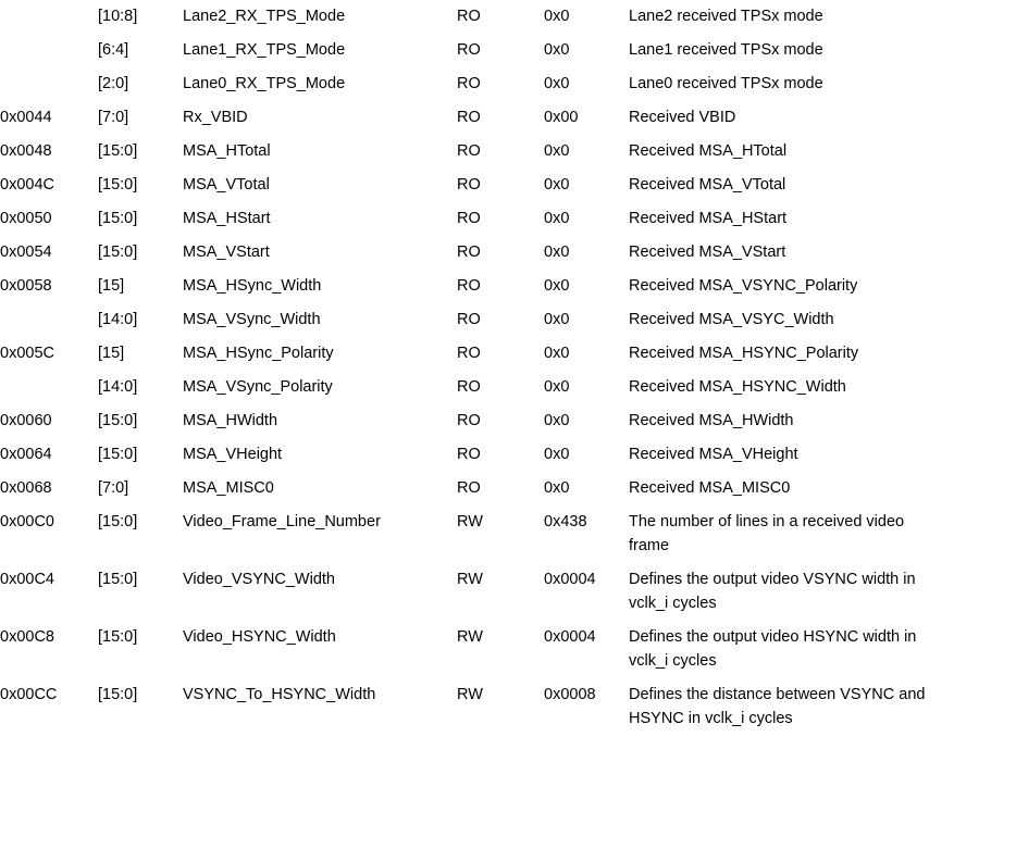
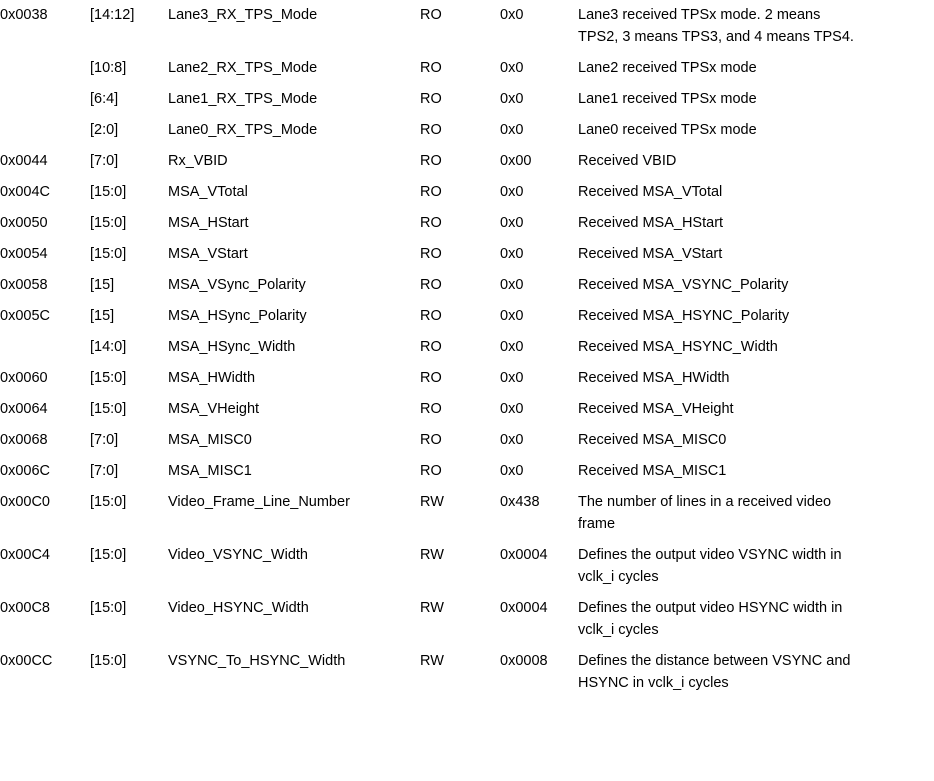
+ 0x0038	[14:12]	Lane3_RX_TPS_Mode	RO	0x0	Lane3 received TPSx mode. 2 meansTPS2, 3 means TPS3, and 4 means TPS4.
  	[10:8]	Lane2_RX_TPS_Mode	RO	0x0	Lane2 received TPSx mode
  	[6:4]	Lane1_RX_TPS_Mode	RO	0x0	Lane1 received TPSx mode
  	[2:0]	Lane0_RX_TPS_Mode	RO	0x0	Lane0 received TPSx mode
  0x0044	[7:0]	Rx_VBID	RO	0x00	Received VBID
- 0x0048	[15:0]	MSA_HTotal	RO	0x0	Received MSA_HTotal
  0x004C	[15:0]	MSA_VTotal	RO	0x0	Received MSA_VTotal
  0x0050	[15:0]	MSA_HStart	RO	0x0	Received MSA_HStart
  0x0054	[15:0]	MSA_VStart	RO	0x0	Received MSA_VStart
- 0x0058	[15]	MSA_HSync_Width	RO	0x0	Received MSA_VSYNC_Polarity
+ 0x0058	[15]	MSA_VSync_Polarity	RO	0x0	Received MSA_VSYNC_Polarity
- 	[14:0]	MSA_VSync_Width	RO	0x0	Received MSA_VSYC_Width
  0x005C	[15]	MSA_HSync_Polarity	RO	0x0	Received MSA_HSYNC_Polarity
- 	[14:0]	MSA_VSync_Polarity	RO	0x0	Received MSA_HSYNC_Width
+ 	[14:0]	MSA_HSync_Width	RO	0x0	Received MSA_HSYNC_Width
  0x0060	[15:0]	MSA_HWidth	RO	0x0	Received MSA_HWidth
  0x0064	[15:0]	MSA_VHeight	RO	0x0	Received MSA_VHeight
  0x0068	[7:0]	MSA_MISC0	RO	0x0	Received MSA_MISC0
+ 0x006C	[7:0]	MSA_MISC1	RO	0x0	Received MSA_MISC1
  0x00C0	[15:0]	Video_Frame_Line_Number	RW	0x438	The number of lines in a received videoframe
  0x00C4	[15:0]	Video_VSYNC_Width	RW	0x0004	Defines the output video VSYNC width invclk_i cycles
  0x00C8	[15:0]	Video_HSYNC_Width	RW	0x0004	Defines the output video HSYNC width invclk_i cycles
  0x00CC	[15:0]	VSYNC_To_HSYNC_Width	RW	0x0008	Defines the distance between VSYNC andHSYNC in vclk_i cycles
